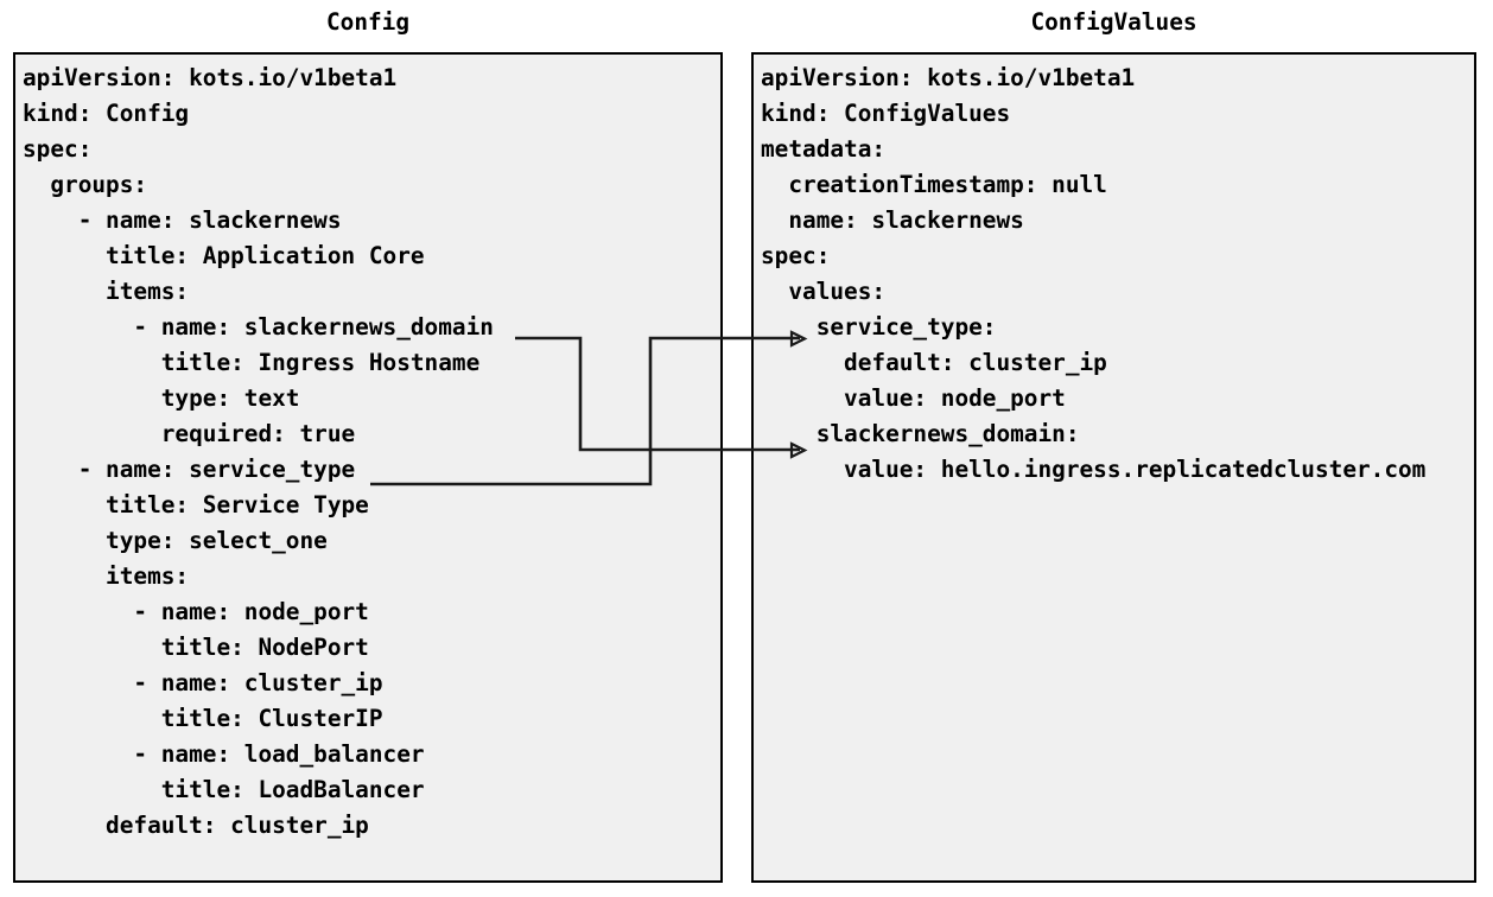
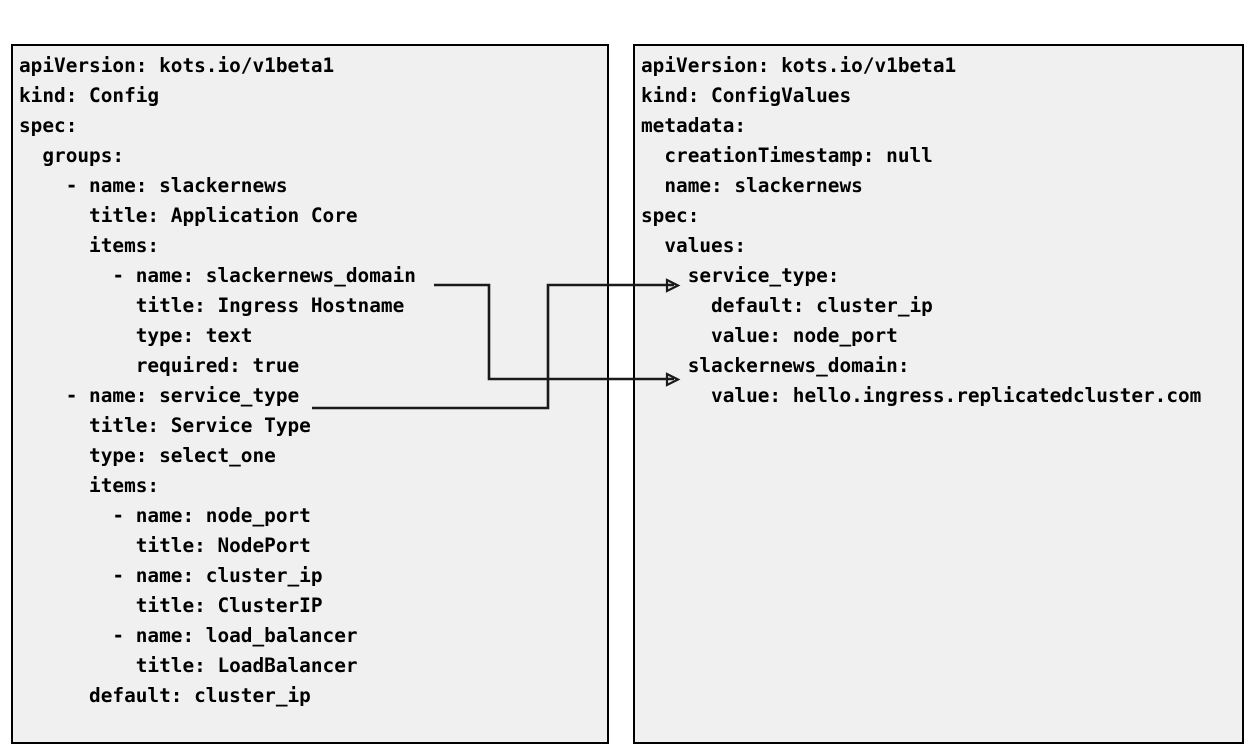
- Config
- ConfigValues
  apiVersion: kots.io/v1beta1
  kind: Config
  spec:
  groups:
  - name: slackernews
  title: Application Core
  items:
  - name: slackernews_domain
  title: Ingress Hostname
  type: text
  required: true
  - name: service_type
  title: Service Type
  type: select_one
  items:
  - name: node_port
  title: NodePort
  - name: cluster_ip
  title: ClusterIP
  - name: load_balancer
  title: LoadBalancer
  default: cluster_ip
  apiVersion: kots.io/v1beta1
  kind: ConfigValues
  metadata:
  creationTimestamp: null
  name: slackernews
  spec:
  values:
  service_type:
  default: cluster_ip
  value: node_port
  slackernews_domain:
  value: hello.ingress.replicatedcluster.com
